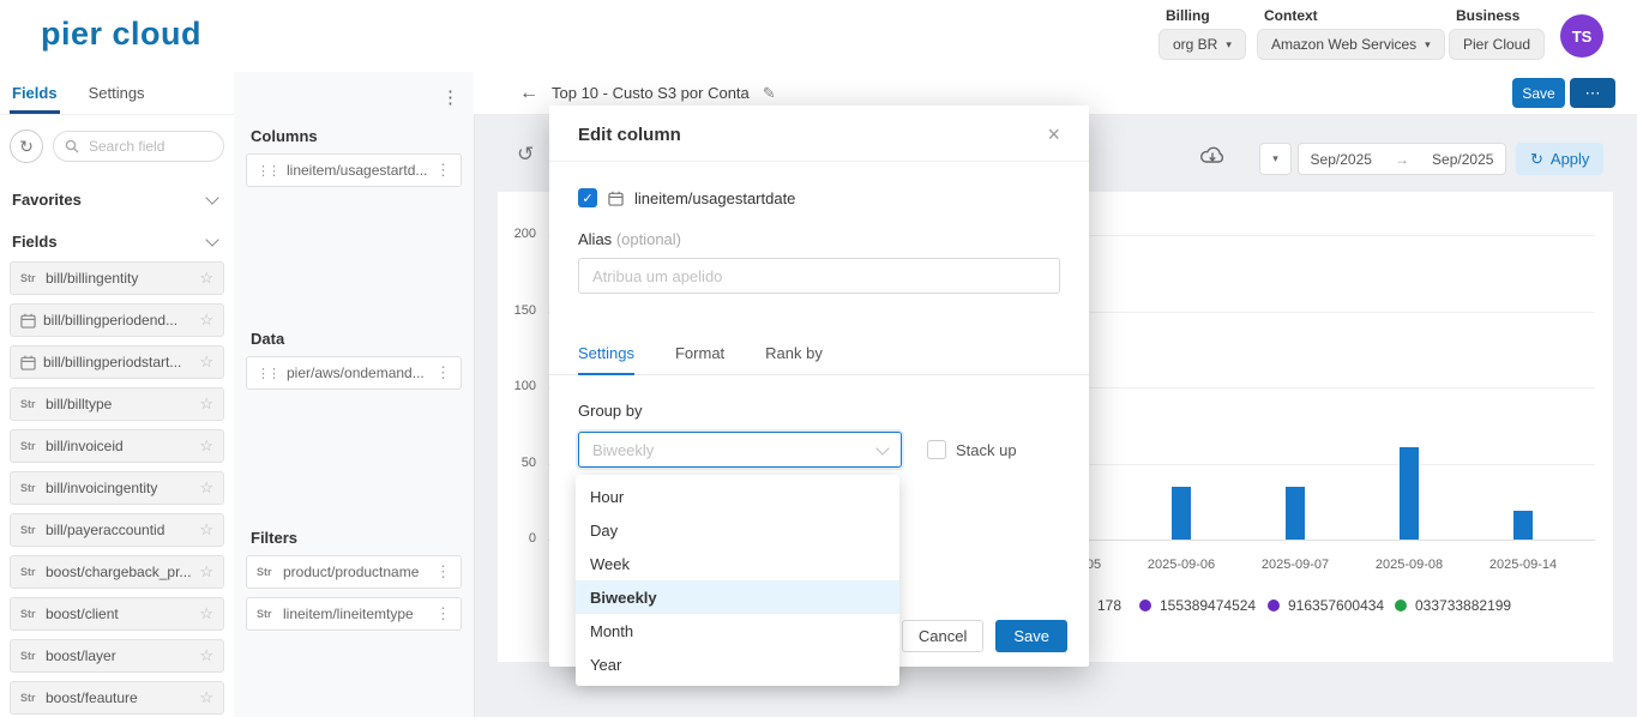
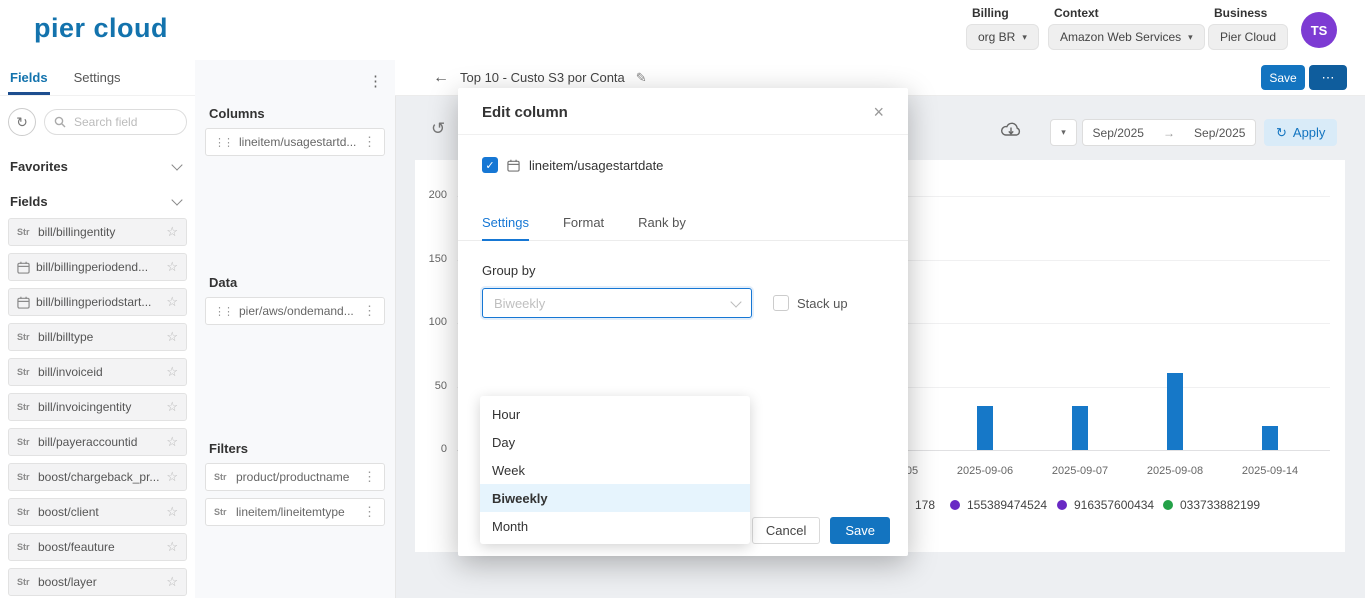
  pier cloud
  Billing
  org BR
  ▾
  Context
  Amazon Web Services
  ▾
  Business
  Pier Cloud
  TS
  Fields
  Settings
  ↻
  Search field
  Favorites
  Fields
  Str
  bill/billingentity
  ☆
  bill/billingperiodend...
  ☆
  bill/billingperiodstart...
  ☆
  Str
  bill/billtype
  ☆
  Str
  bill/invoiceid
  ☆
  Str
  bill/invoicingentity
  ☆
  Str
  bill/payeraccountid
  ☆
  Str
  boost/chargeback_pr...
  ☆
  Str
  boost/client
  ☆
  Str
- boost/layer
+ boost/feauture
  ☆
  Str
- boost/feauture
+ boost/layer
  ☆
  ⋮
  Columns
  ⋮⋮
  lineitem/usagestartd...
  ⋮
  Data
  ⋮⋮
  pier/aws/ondemand...
  ⋮
  Filters
  Str
  product/productname
  ⋮
  Str
  lineitem/lineitemtype
  ⋮
  ←
  Top 10 - Custo S3 por Conta
  ✎
  Save
  ⋯
  ↺
  ▾
  Sep/2025
  →
  Sep/2025
  ↻
  Apply
  0
  50
  100
  150
  200
  2025-09-06
  2025-09-07
  2025-09-08
  2025-09-14
  178
  155389474524
  916357600434
  033733882199
  Edit column
  ×
  ✓
  lineitem/usagestartdate
- Alias (optional)
- Atribua um apelido
  Settings
  Format
  Rank by
  Group by
  Biweekly
  Stack up
  Hour
  Day
  Week
  Biweekly
  Month
- Year
  Cancel
  Save
